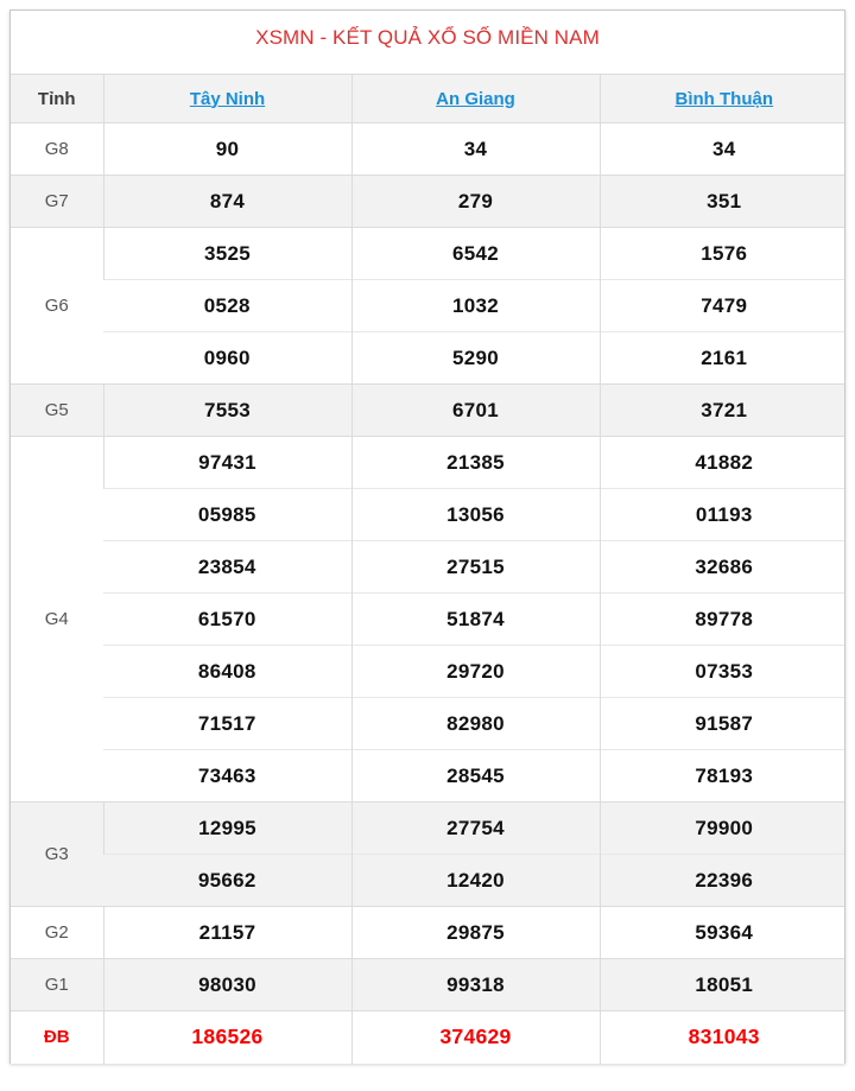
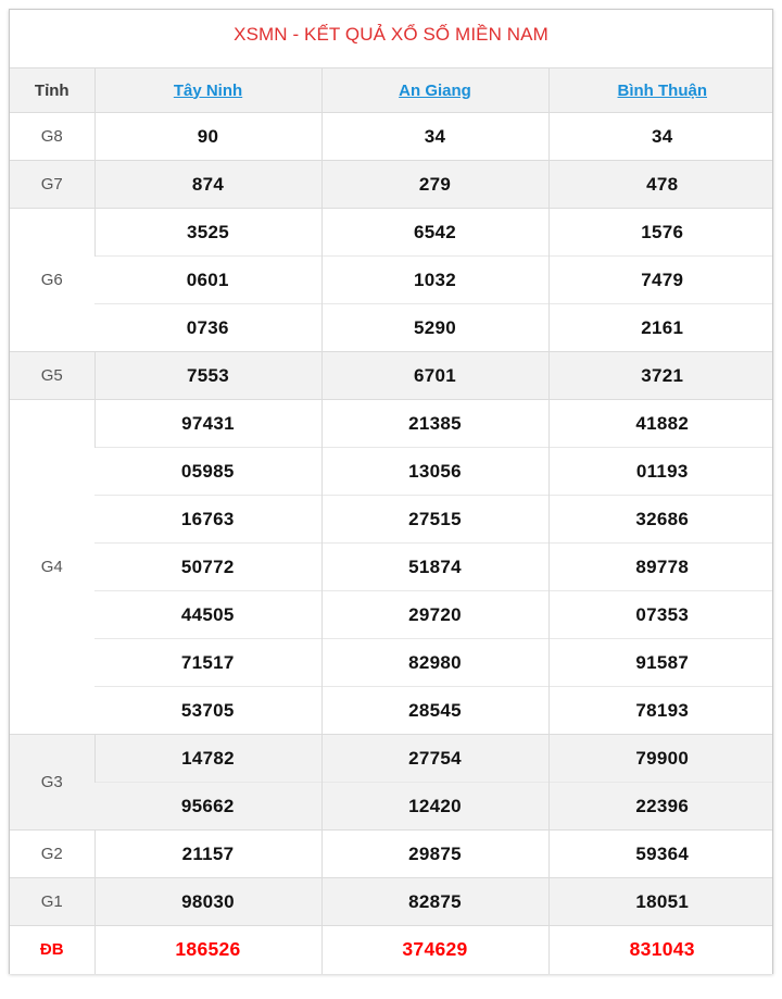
  XSMN - KẾT QUẢ XỔ SỐ MIỀN NAM
  Tỉnh	Tây Ninh	An Giang	Bình Thuận
  G8	90	34	34
- G7	874	279	351
+ G7	874	279	478
  G6	3525	6542	1576
- 0528	1032	7479
+ 0601	1032	7479
- 0960	5290	2161
+ 0736	5290	2161
  G5	7553	6701	3721
  G4	97431	21385	41882
  05985	13056	01193
- 23854	27515	32686
+ 16763	27515	32686
- 61570	51874	89778
+ 50772	51874	89778
- 86408	29720	07353
+ 44505	29720	07353
  71517	82980	91587
- 73463	28545	78193
+ 53705	28545	78193
- G3	12995	27754	79900
+ G3	14782	27754	79900
  95662	12420	22396
  G2	21157	29875	59364
- G1	98030	99318	18051
+ G1	98030	82875	18051
  ĐB	186526	374629	831043
